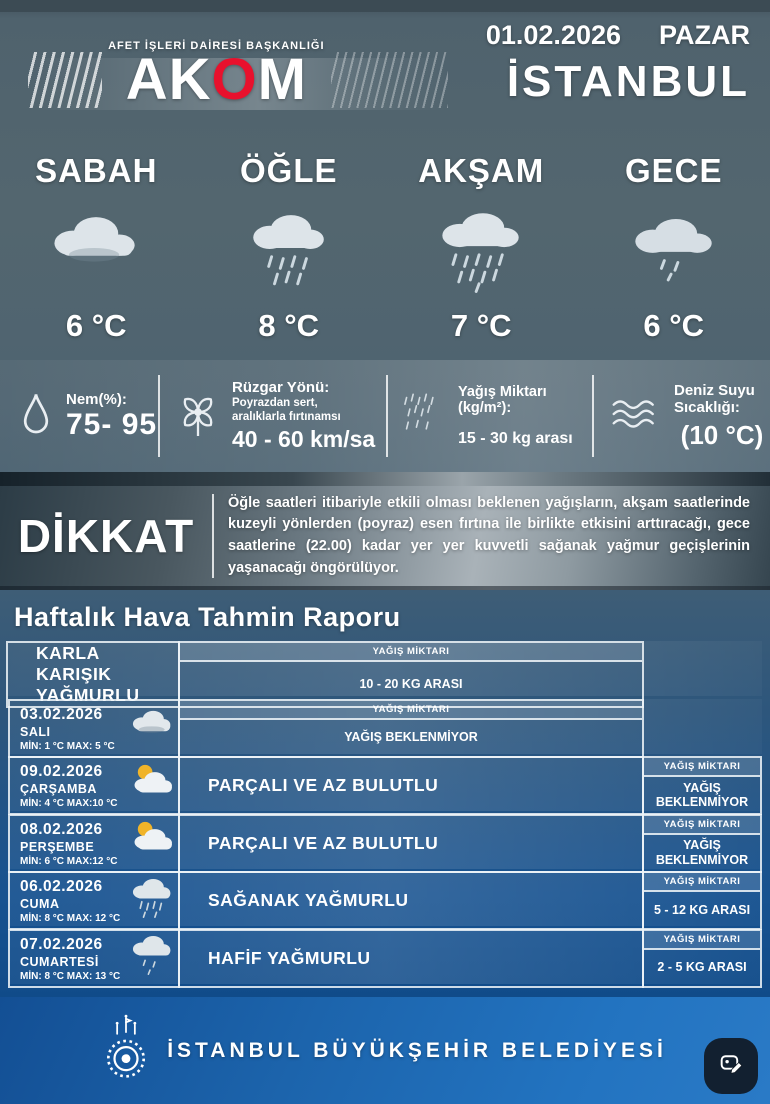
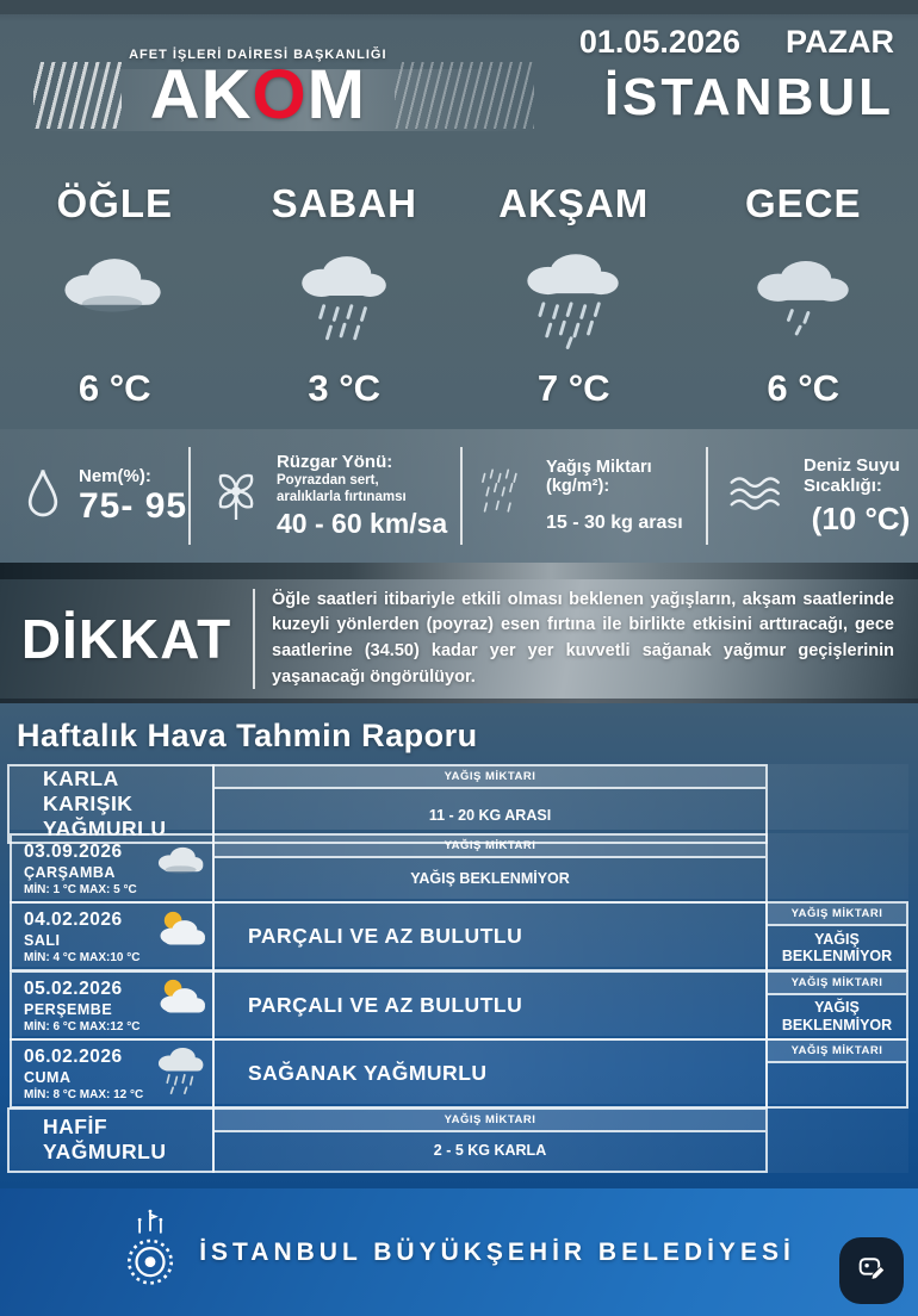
  AFET İŞLERİ DAİRESİ BAŞKANLIĞI
  AKOM
- 01.02.2026
+ 01.05.2026
  PAZAR
  İSTANBUL
- SABAH
+ ÖĞLE
  6 °C
- ÖĞLE
+ SABAH
- 8 °C
+ 3 °C
  AKŞAM
  7 °C
  GECE
  6 °C
  Nem(%):
  75- 95
  Rüzgar Yönü:
  Poyrazdan sert,
  aralıklarla fırtınamsı
  40 - 60 km/sa
  Yağış Miktarı (kg/m²):
  15 - 30 kg arası
  Deniz Suyu Sıcaklığı:
  (10 °C)
  DİKKAT
- Öğle saatleri itibariyle etkili olması beklenen yağışların, akşam saatlerinde kuzeyli yönlerden (poyraz) esen fırtına ile birlikte etkisini arttıracağı, gece saatlerine (22.00) kadar yer yer kuvvetli sağanak yağmur geçişlerinin yaşanacağı öngörülüyor.
+ Öğle saatleri itibariyle etkili olması beklenen yağışların, akşam saatlerinde kuzeyli yönlerden (poyraz) esen fırtına ile birlikte etkisini arttıracağı, gece saatlerine (34.50) kadar yer yer kuvvetli sağanak yağmur geçişlerinin yaşanacağı öngörülüyor.
  Haftalık Hava Tahmin Raporu
  KARLA KARIŞIK YAĞMURLU
  YAĞIŞ MİKTARI
- 10 - 20 KG ARASI
+ 11 - 20 KG ARASI
- 03.02.2026
+ 03.09.2026
- SALI
+ ÇARŞAMBA
  MİN: 1 °C MAX: 5 °C
  YAĞIŞ MİKTARI
  YAĞIŞ BEKLENMİYOR
- 09.02.2026
+ 04.02.2026
- ÇARŞAMBA
+ SALI
  MİN: 4 °C MAX:10 °C
  PARÇALI VE AZ BULUTLU
  YAĞIŞ MİKTARI
  YAĞIŞ BEKLENMİYOR
- 08.02.2026
+ 05.02.2026
  PERŞEMBE
  MİN: 6 °C MAX:12 °C
  PARÇALI VE AZ BULUTLU
  YAĞIŞ MİKTARI
  YAĞIŞ BEKLENMİYOR
  06.02.2026
  CUMA
  MİN: 8 °C MAX: 12 °C
  SAĞANAK YAĞMURLU
  YAĞIŞ MİKTARI
- 5 - 12 KG ARASI
- 07.02.2026
- CUMARTESİ
- MİN: 8 °C MAX: 13 °C
  HAFİF YAĞMURLU
  YAĞIŞ MİKTARI
- 2 - 5 KG ARASI
+ 2 - 5 KG KARLA
  İSTANBUL BÜYÜKŞEHİR BELEDİYESİ
